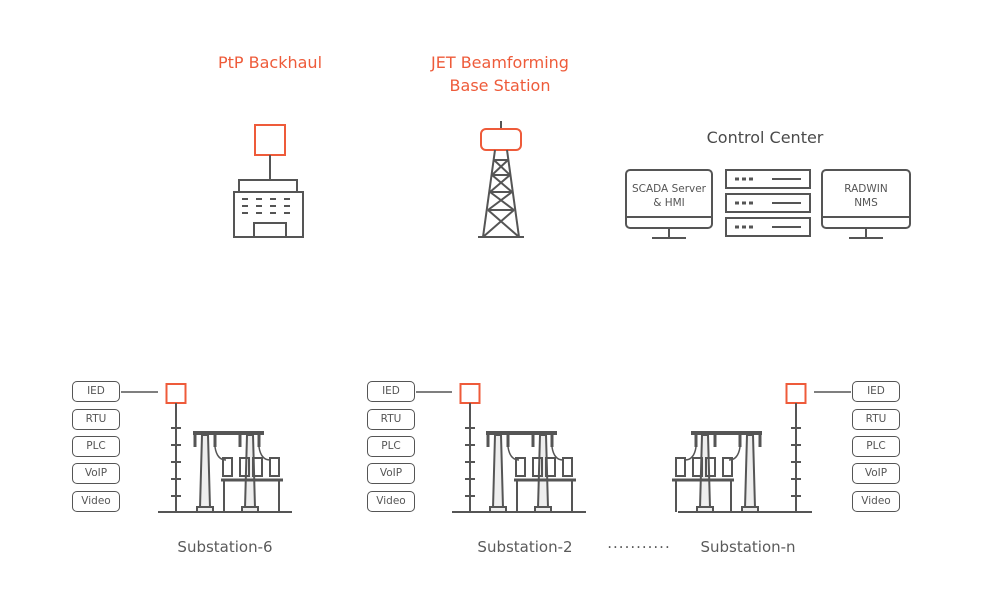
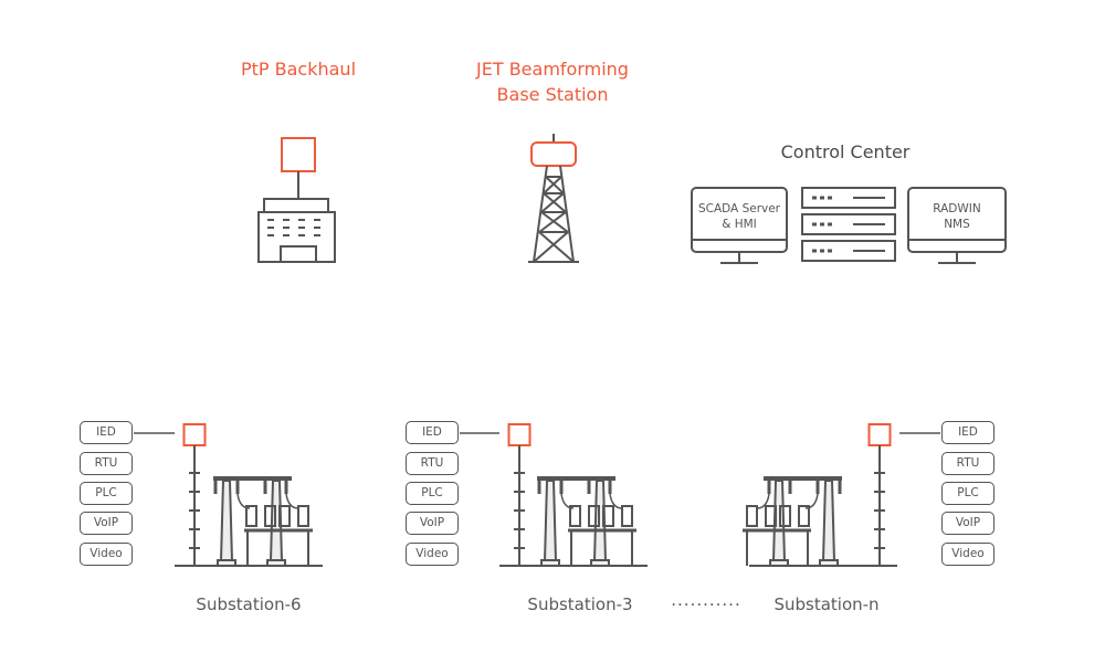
  PtP Backhaul
  JET Beamforming
  Base Station
  Control Center
  SCADA Server
  & HMI
  RADWIN
  NMS
  IED
  RTU
  PLC
  VoIP
  Video
  Substation-6
  IED
  RTU
  PLC
  VoIP
  Video
- Substation-2
+ Substation-3
  ...........
  IED
  RTU
  PLC
  VoIP
  Video
  Substation-n
